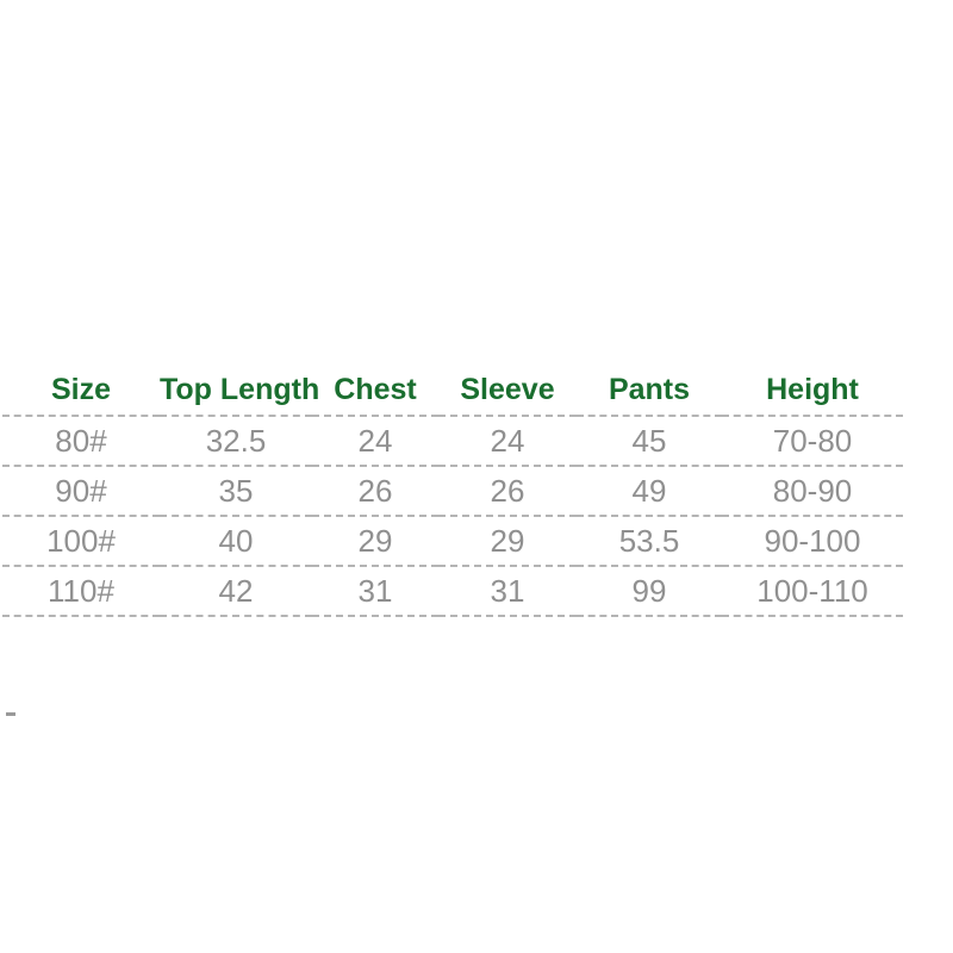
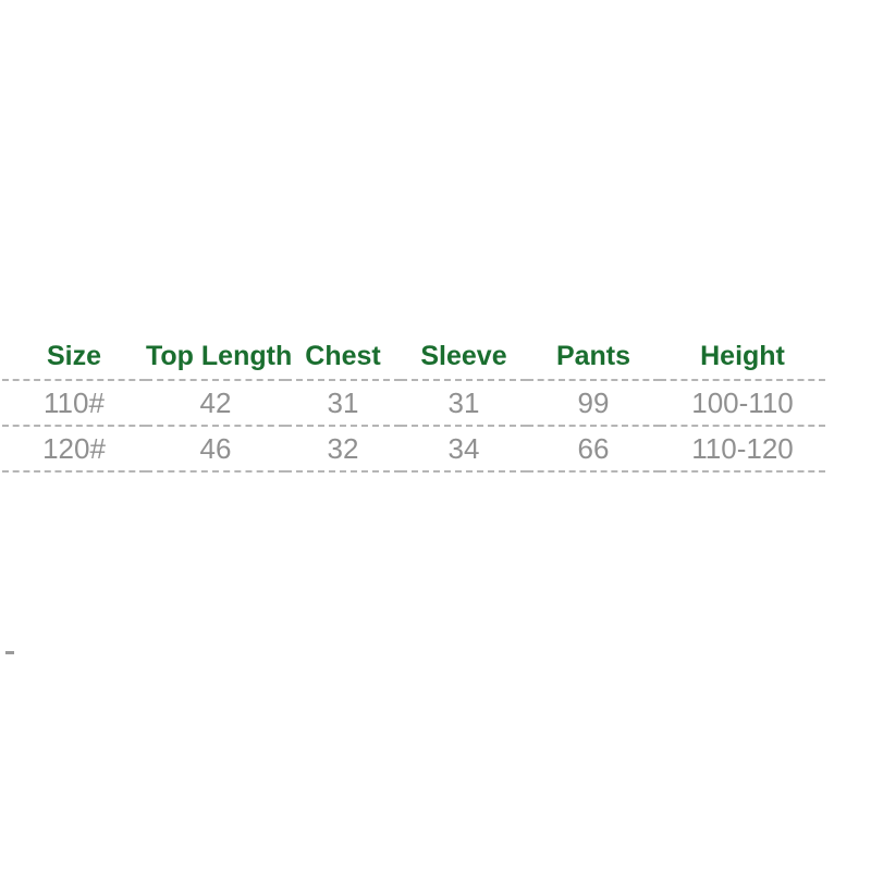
  Size	Top Length	Chest	Sleeve	Pants	Height
- 80#	32.5	24	24	45	70-80
- 90#	35	26	26	49	80-90
- 100#	40	29	29	53.5	90-100
  110#	42	31	31	99	100-110
+ 120#	46	32	34	66	110-120
